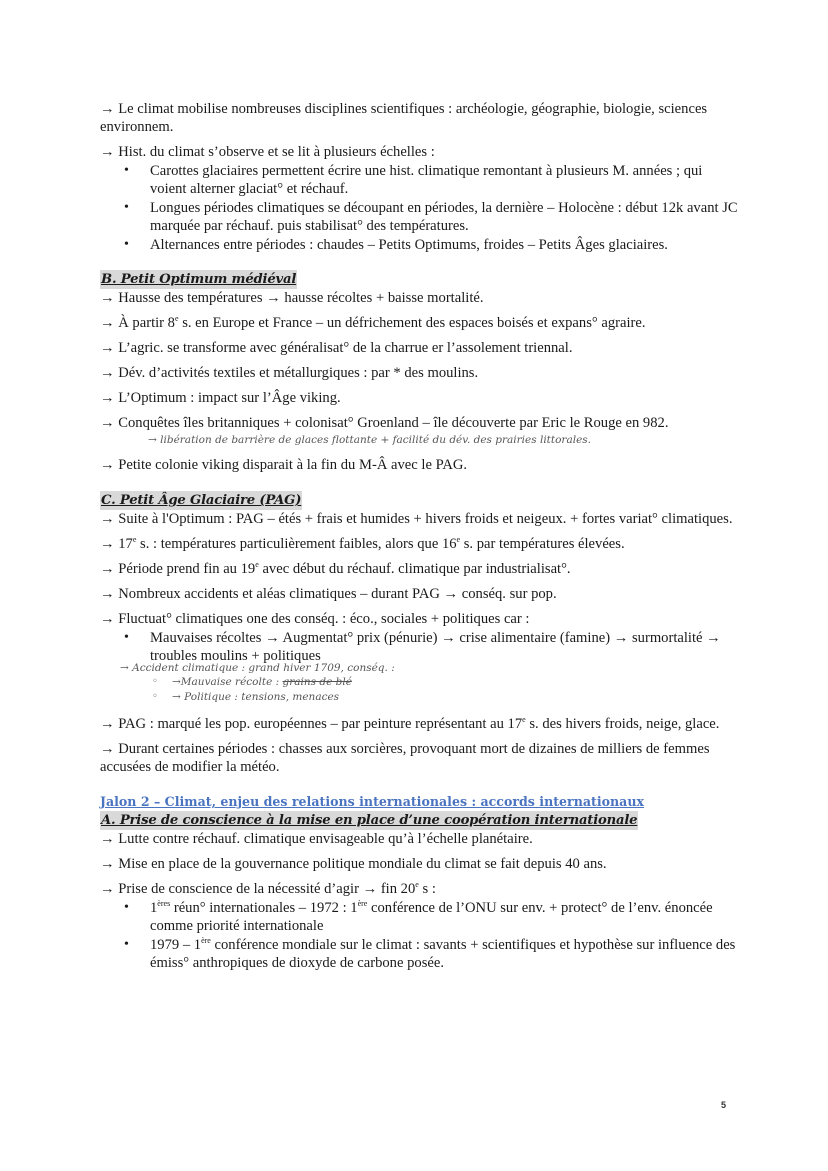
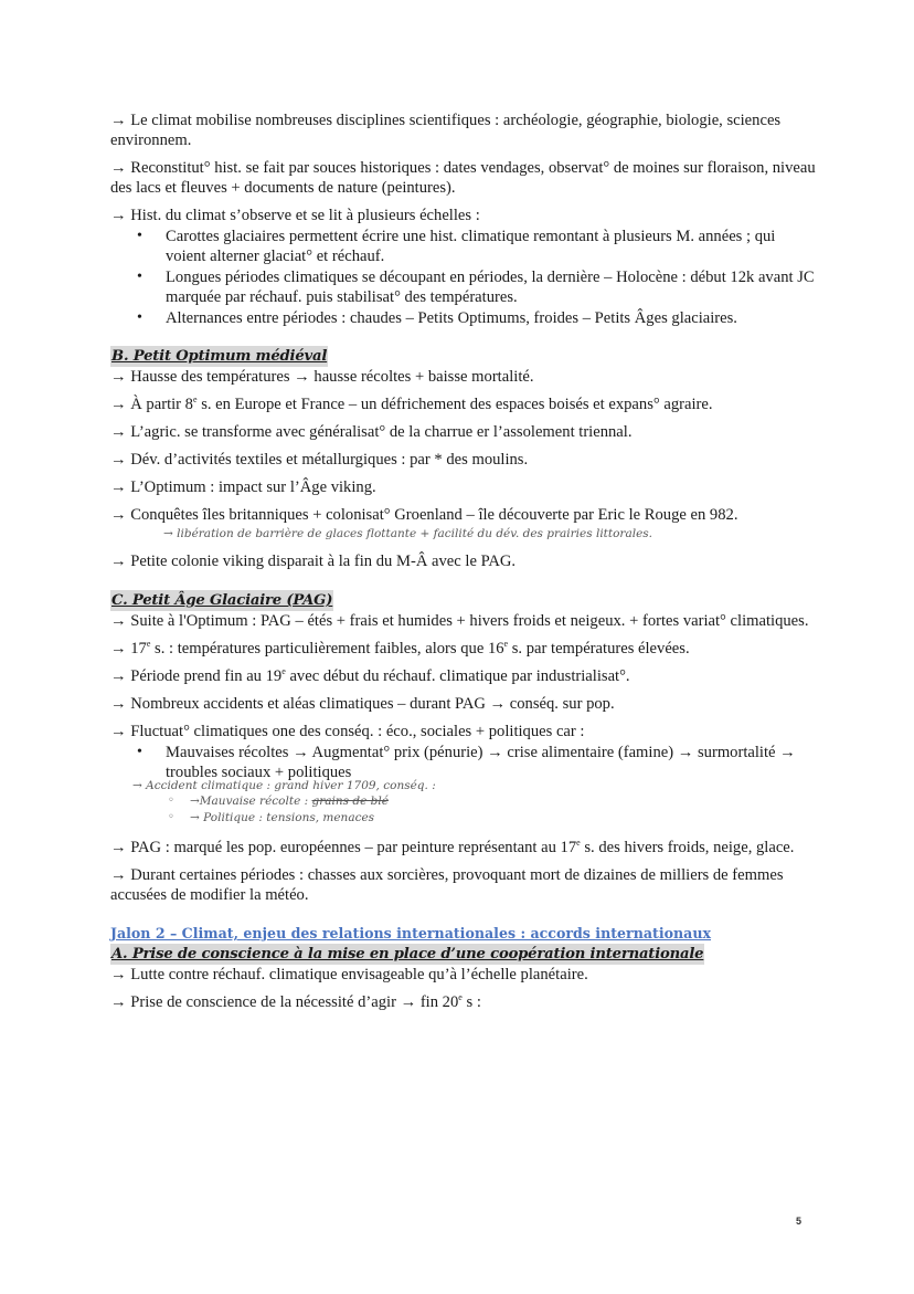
  → Le climat mobilise nombreuses disciplines scientifiques : archéologie, géographie, biologie, sciences environnem.
+ → Reconstitut° hist. se fait par souces historiques : dates vendages, observat° de moines sur floraison, niveau des lacs et fleuves + documents de nature (peintures).
  → Hist. du climat s’observe et se lit à plusieurs échelles :
  Carottes glaciaires permettent écrire une hist. climatique remontant à plusieurs M. années ; qui voient alterner glaciat° et réchauf.
  Longues périodes climatiques se découpant en périodes, la dernière – Holocène : début 12k avant JC marquée par réchauf. puis stabilisat° des températures.
  Alternances entre périodes : chaudes – Petits Optimums, froides – Petits Âges glaciaires.
  B. Petit Optimum médiéval
  → Hausse des températures → hausse récoltes + baisse mortalité.
  → À partir 8e s. en Europe et France – un défrichement des espaces boisés et expans° agraire.
  → L’agric. se transforme avec généralisat° de la charrue er l’assolement triennal.
  → Dév. d’activités textiles et métallurgiques : par * des moulins.
  → L’Optimum : impact sur l’Âge viking.
  → Conquêtes îles britanniques + colonisat° Groenland – île découverte par Eric le Rouge en 982.
  → libération de barrière de glaces flottante + facilité du dév. des prairies littorales.
  → Petite colonie viking disparait à la fin du M-Â avec le PAG.
  C. Petit Âge Glaciaire (PAG)
  → Suite à l'Optimum : PAG – étés + frais et humides + hivers froids et neigeux. + fortes variat° climatiques.
  → 17e s. : températures particulièrement faibles, alors que 16e s. par températures élevées.
  → Période prend fin au 19e avec début du réchauf. climatique par industrialisat°.
  → Nombreux accidents et aléas climatiques – durant PAG → conséq. sur pop.
  → Fluctuat° climatiques one des conséq. : éco., sociales + politiques car :
- Mauvaises récoltes → Augmentat° prix (pénurie) → crise alimentaire (famine) → surmortalité → troubles moulins + politiques
+ Mauvaises récoltes → Augmentat° prix (pénurie) → crise alimentaire (famine) → surmortalité → troubles sociaux + politiques
  → Accident climatique : grand hiver 1709, conséq. :
  →Mauvaise récolte : grains de blé
  → Politique : tensions, menaces
  → PAG : marqué les pop. européennes – par peinture représentant au 17e s. des hivers froids, neige, glace.
  → Durant certaines périodes : chasses aux sorcières, provoquant mort de dizaines de milliers de femmes accusées de modifier la météo.
  Jalon 2 – Climat, enjeu des relations internationales : accords internationaux
  A. Prise de conscience à la mise en place d’une coopération internationale
  → Lutte contre réchauf. climatique envisageable qu’à l’échelle planétaire.
- → Mise en place de la gouvernance politique mondiale du climat se fait depuis 40 ans.
  → Prise de conscience de la nécessité d’agir → fin 20e s :
- 1ères réun° internationales – 1972 : 1ère conférence de l’ONU sur env. + protect° de l’env. énoncée comme priorité internationale
- 1979 – 1ère conférence mondiale sur le climat : savants + scientifiques et hypothèse sur influence des émiss° anthropiques de dioxyde de carbone posée.
  5
